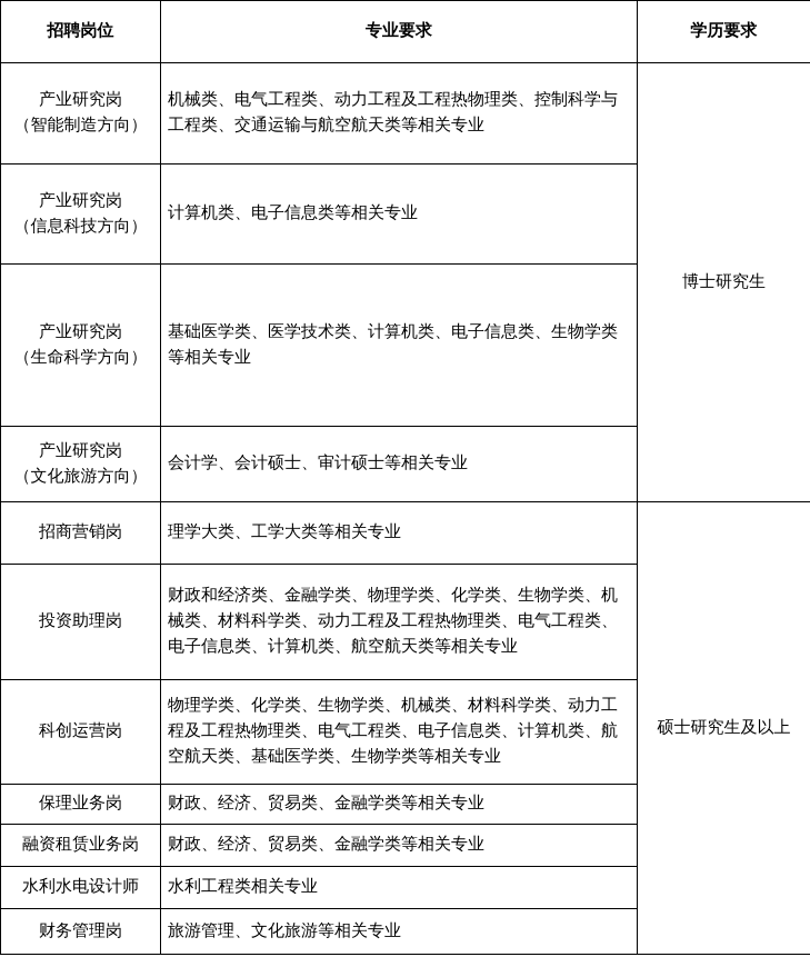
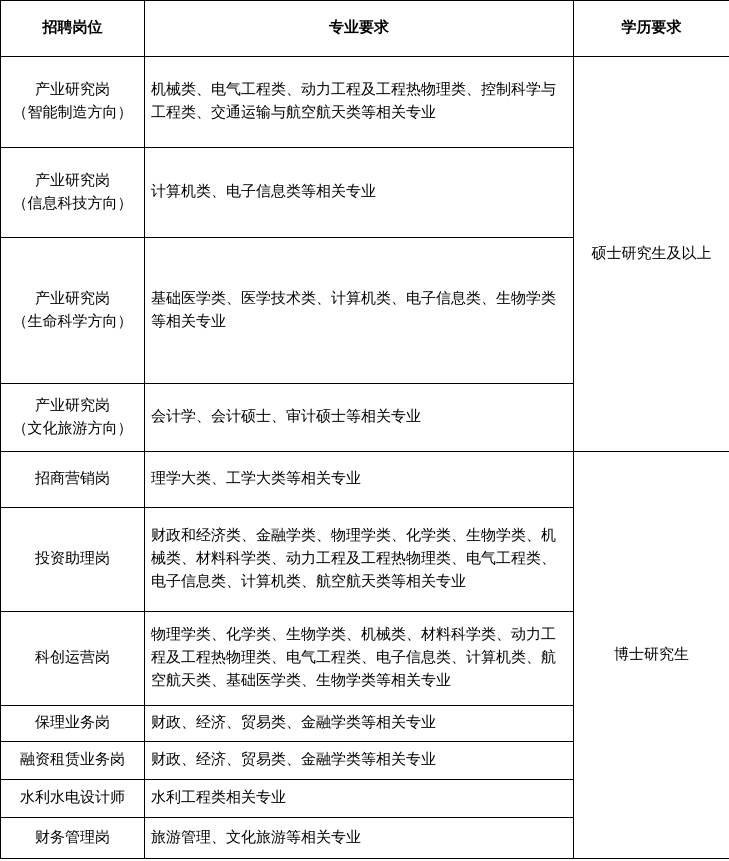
  招聘岗位	专业要求	学历要求
- 产业研究岗 （智能制造方向）	机械类、电气工程类、动力工程及工程热物理类、控制科学与工程类、交通运输与航空航天类等相关专业	博士研究生
+ 产业研究岗 （智能制造方向）	机械类、电气工程类、动力工程及工程热物理类、控制科学与工程类、交通运输与航空航天类等相关专业	硕士研究生及以上
  产业研究岗 （信息科技方向）	计算机类、电子信息类等相关专业
  产业研究岗 （生命科学方向）	基础医学类、医学技术类、计算机类、电子信息类、生物学类等相关专业
  产业研究岗 （文化旅游方向）	会计学、会计硕士、审计硕士等相关专业
- 招商营销岗	理学大类、工学大类等相关专业	硕士研究生及以上
+ 招商营销岗	理学大类、工学大类等相关专业	博士研究生
  投资助理岗	财政和经济类、金融学类、物理学类、化学类、生物学类、机械类、材料科学类、动力工程及工程热物理类、电气工程类、电子信息类、计算机类、航空航天类等相关专业
  科创运营岗	物理学类、化学类、生物学类、机械类、材料科学类、动力工程及工程热物理类、电气工程类、电子信息类、计算机类、航空航天类、基础医学类、生物学类等相关专业
  保理业务岗	财政、经济、贸易类、金融学类等相关专业
  融资租赁业务岗	财政、经济、贸易类、金融学类等相关专业
  水利水电设计师	水利工程类相关专业
  财务管理岗	旅游管理、文化旅游等相关专业
